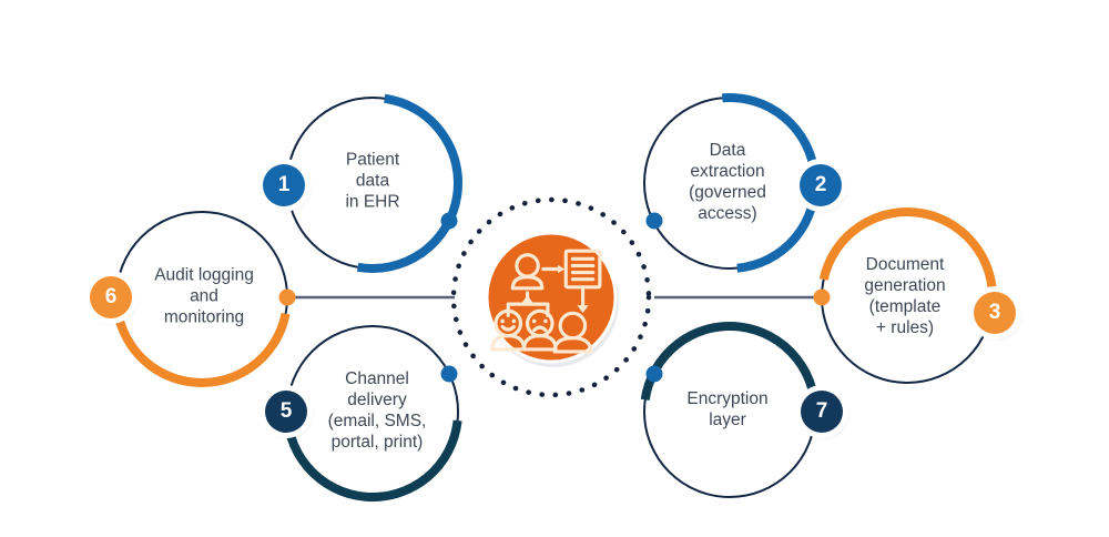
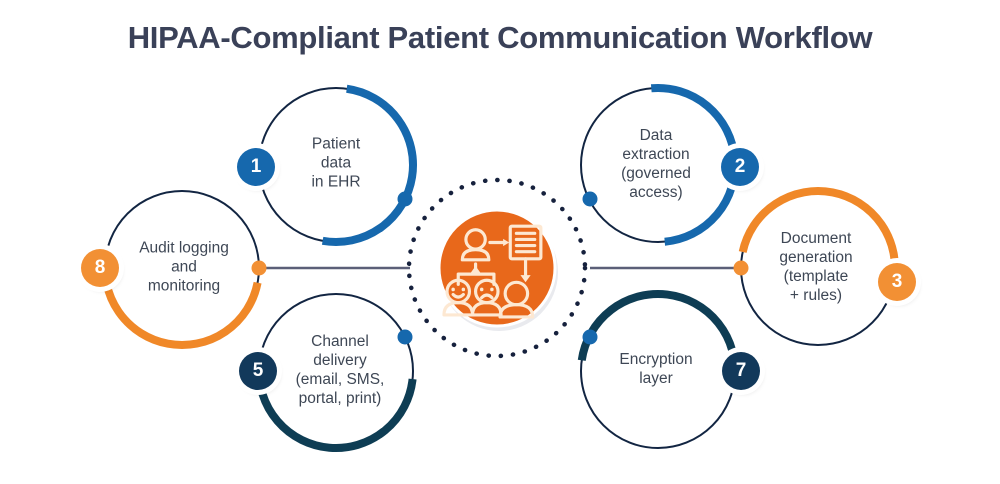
+ HIPAA-Compliant Patient Communication Workflow
  Patient
  data
  in EHR
  Data
  extraction
  (governed
  access)
  Document
  generation
  (template
  + rules)
  Encryption
  layer
  Channel
  delivery
  (email, SMS,
  portal, print)
  Audit logging
  and
  monitoring
  1
  2
  3
  7
  5
- 6
+ 8
